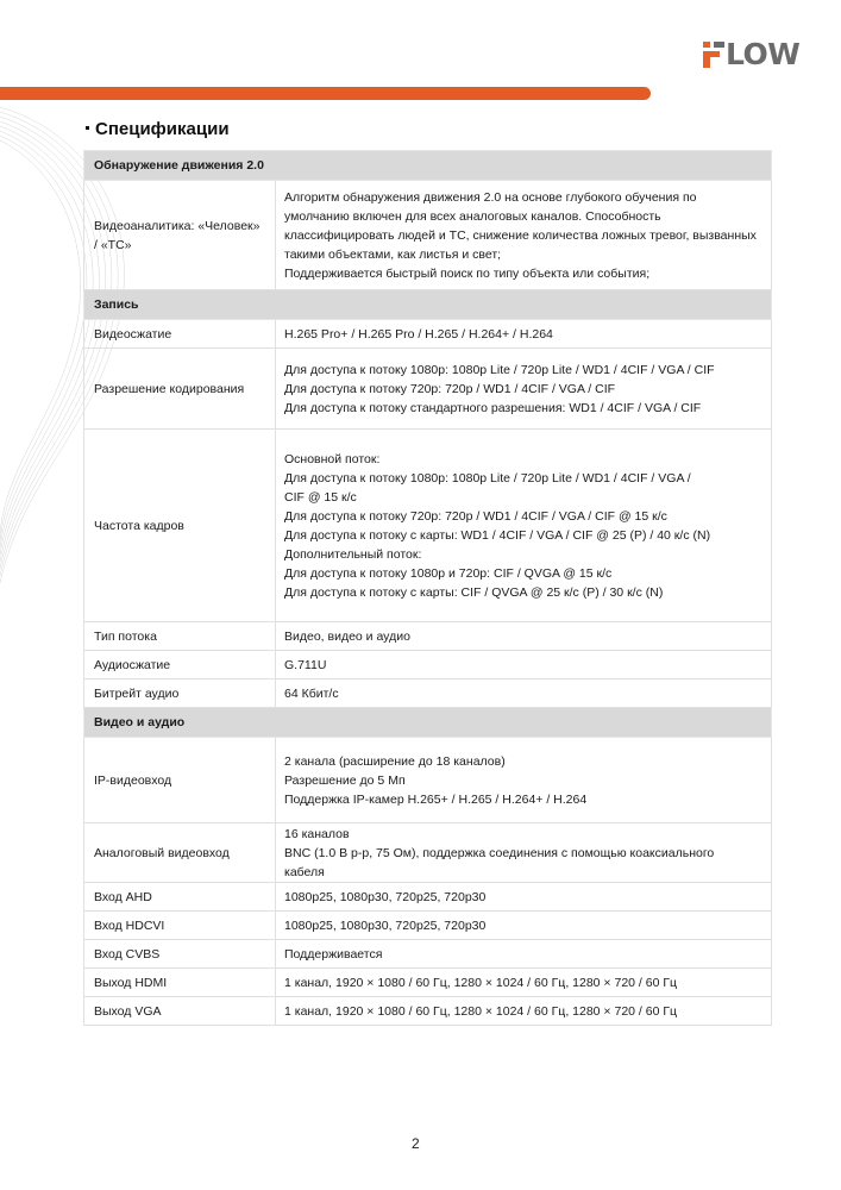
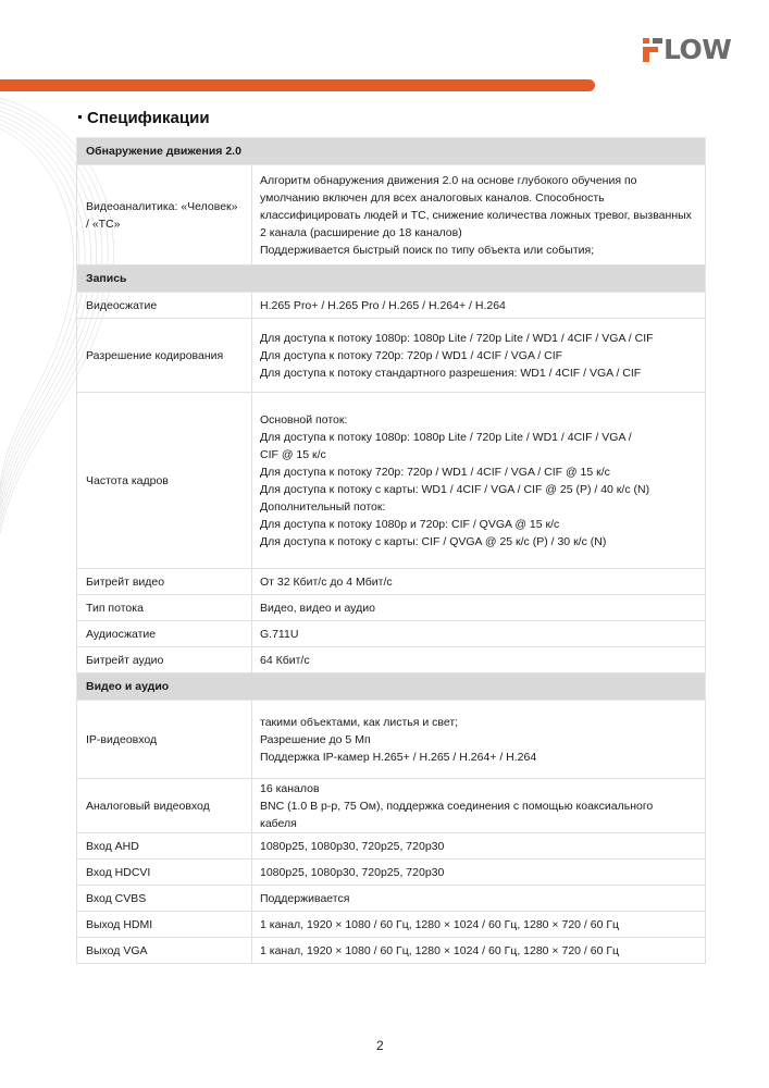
  LOW
  Спецификации
  Обнаружение движения 2.0
- Видеоаналитика: «Человек» / «ТС»	Алгоритм обнаружения движения 2.0 на основе глубокого обучения поумолчанию включен для всех аналоговых каналов. Способностьклассифицировать людей и ТС, снижение количества ложных тревог, вызванныхтакими объектами, как листья и свет;Поддерживается быстрый поиск по типу объекта или события;
+ Видеоаналитика: «Человек» / «ТС»	Алгоритм обнаружения движения 2.0 на основе глубокого обучения поумолчанию включен для всех аналоговых каналов. Способностьклассифицировать людей и ТС, снижение количества ложных тревог, вызванных2 канала (расширение до 18 каналов)Поддерживается быстрый поиск по типу объекта или события;
  Запись
  Видеосжатие	H.265 Pro+ / H.265 Pro / H.265 / H.264+ / H.264
  Разрешение кодирования	Для доступа к потоку 1080p: 1080p Lite / 720p Lite / WD1 / 4CIF / VGA / CIFДля доступа к потоку 720p: 720p / WD1 / 4CIF / VGA / CIFДля доступа к потоку стандартного разрешения: WD1 / 4CIF / VGA / CIF
  Частота кадров	Основной поток:Для доступа к потоку 1080p: 1080p Lite / 720p Lite / WD1 / 4CIF / VGA /CIF @ 15 к/сДля доступа к потоку 720p: 720p / WD1 / 4CIF / VGA / CIF @ 15 к/сДля доступа к потоку с карты: WD1 / 4CIF / VGA / CIF @ 25 (P) / 40 к/с (N)Дополнительный поток:Для доступа к потоку 1080p и 720p: CIF / QVGA @ 15 к/сДля доступа к потоку с карты: CIF / QVGA @ 25 к/с (P) / 30 к/с (N)
+ Битрейт видео	От 32 Кбит/с до 4 Мбит/с
  Тип потока	Видео, видео и аудио
  Аудиосжатие	G.711U
  Битрейт аудио	64 Кбит/с
  Видео и аудио
- IP-видеовход	2 канала (расширение до 18 каналов)Разрешение до 5 МпПоддержка IP-камер H.265+ / H.265 / H.264+ / H.264
+ IP-видеовход	такими объектами, как листья и свет;Разрешение до 5 МпПоддержка IP-камер H.265+ / H.265 / H.264+ / H.264
  Аналоговый видеовход	16 каналовBNC (1.0 В p-p, 75 Ом), поддержка соединения с помощью коаксиальногокабеля
  Вход AHD	1080p25, 1080p30, 720p25, 720p30
  Вход HDCVI	1080p25, 1080p30, 720p25, 720p30
  Вход CVBS	Поддерживается
  Выход HDMI	1 канал, 1920 × 1080 / 60 Гц, 1280 × 1024 / 60 Гц, 1280 × 720 / 60 Гц
  Выход VGA	1 канал, 1920 × 1080 / 60 Гц, 1280 × 1024 / 60 Гц, 1280 × 720 / 60 Гц
  2
